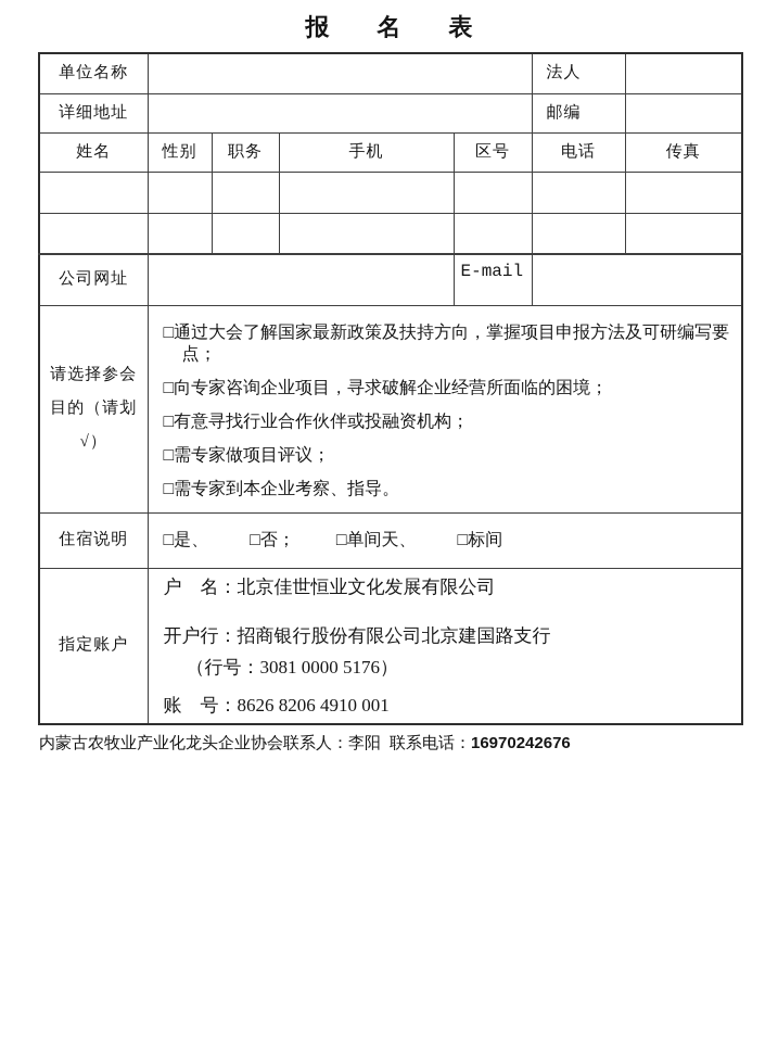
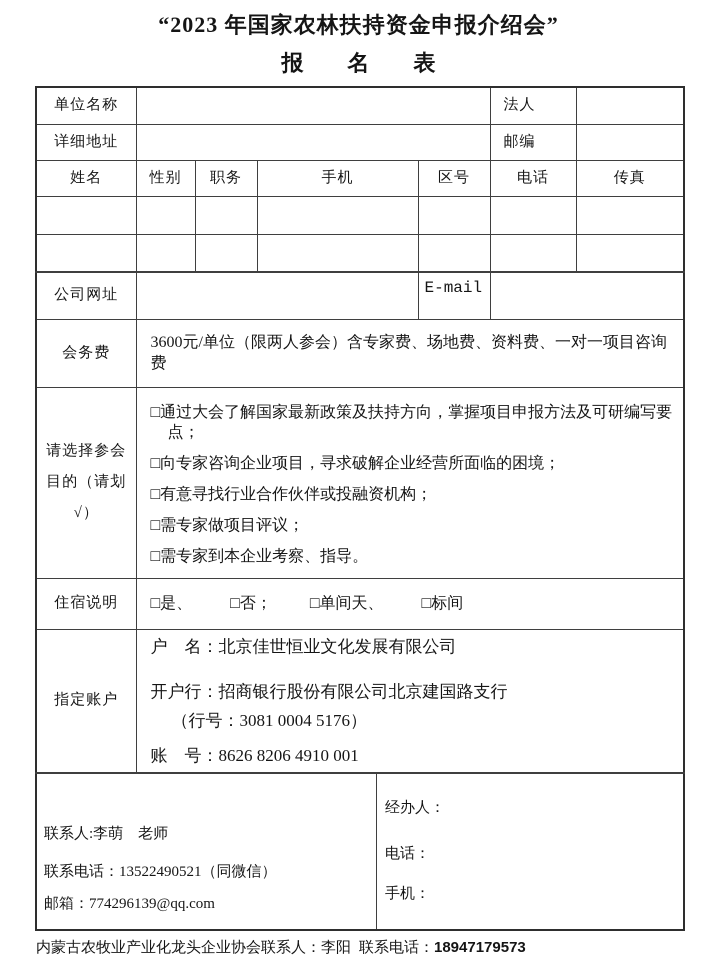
+ “2023 年国家农林扶持资金申报介绍会”
  报 名 表
  单位名称		法人
  详细地址		邮编
  姓名	性别	职务	手机	区号	电话	传真
  公司网址		E-mail
+ 会务费	3600元/单位（限两人参会）含专家费、场地费、资料费、一对一项目咨询费
  请选择参会 目的（请划 √）	□通过大会了解国家最新政策及扶持方向，掌握项目申报方法及可研编写要点； □向专家咨询企业项目，寻求破解企业经营所面临的困境； □有意寻找行业合作伙伴或投融资机构； □需专家做项目评议； □需专家到本企业考察、指导。
  住宿说明	□是、 □否； □单间天、 □标间
- 指定账户	户 名：北京佳世恒业文化发展有限公司 开户行：招商银行股份有限公司北京建国路支行 （行号：3081 0000 5176） 账 号：8626 8206 4910 001
+ 指定账户	户 名：北京佳世恒业文化发展有限公司 开户行：招商银行股份有限公司北京建国路支行 （行号：3081 0004 5176） 账 号：8626 8206 4910 001
+ 联系人:李萌 老师 联系电话：13522490521（同微信） 邮箱：774296139@qq.com 经办人： 电话： 手机：
- 内蒙古农牧业产业化龙头企业协会联系人：李阳 联系电话：16970242676
+ 内蒙古农牧业产业化龙头企业协会联系人：李阳 联系电话：18947179573
